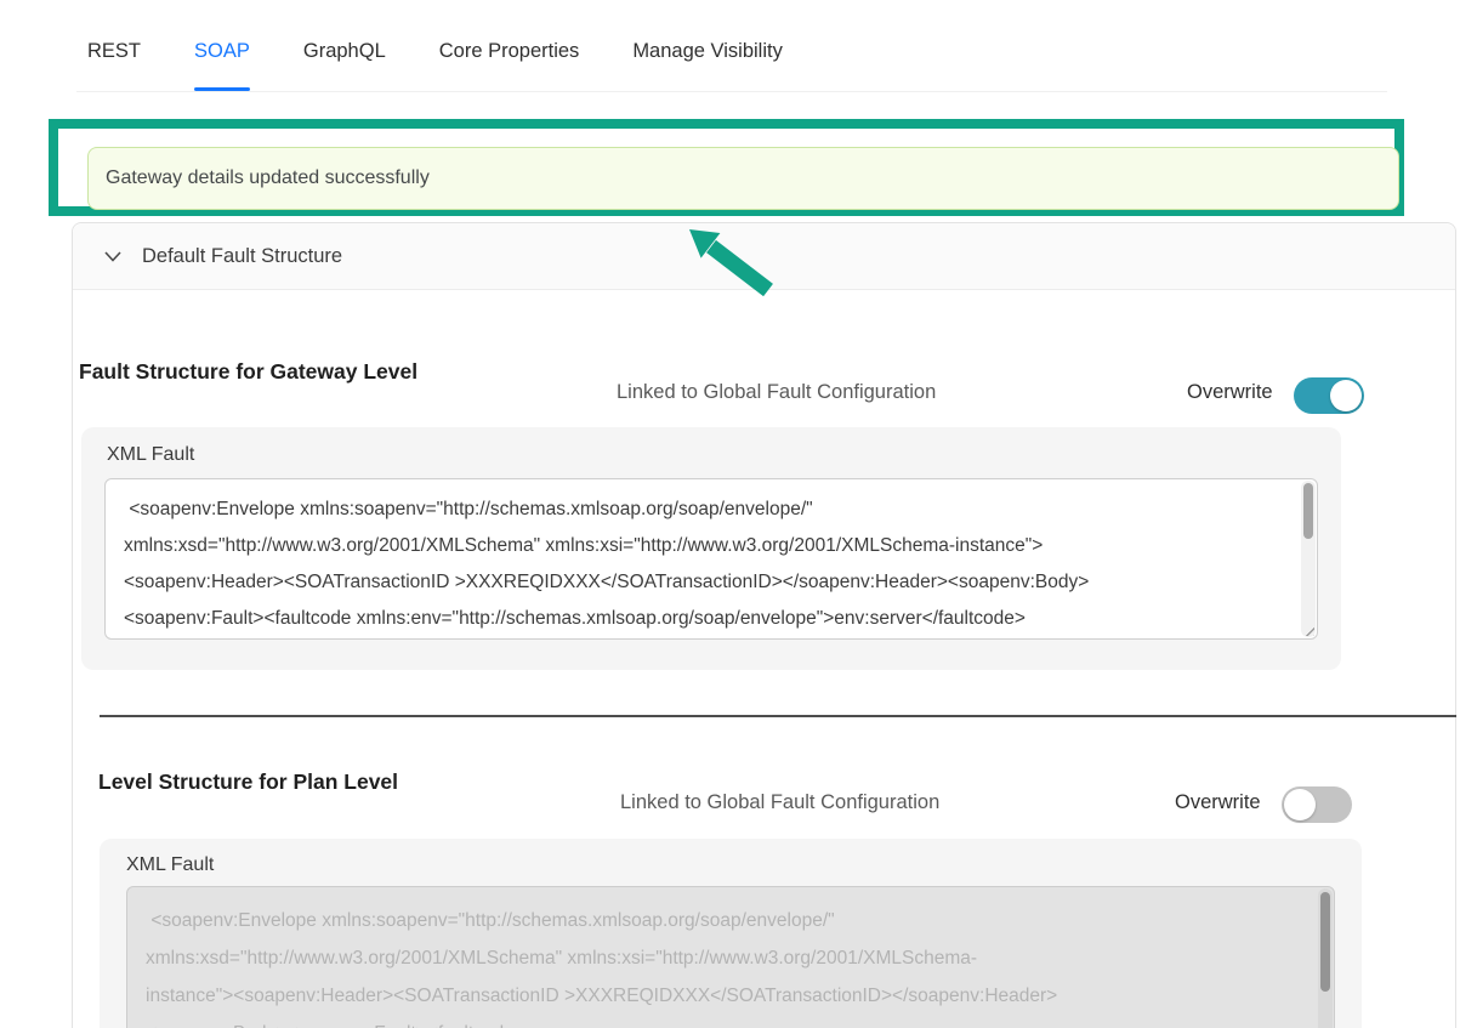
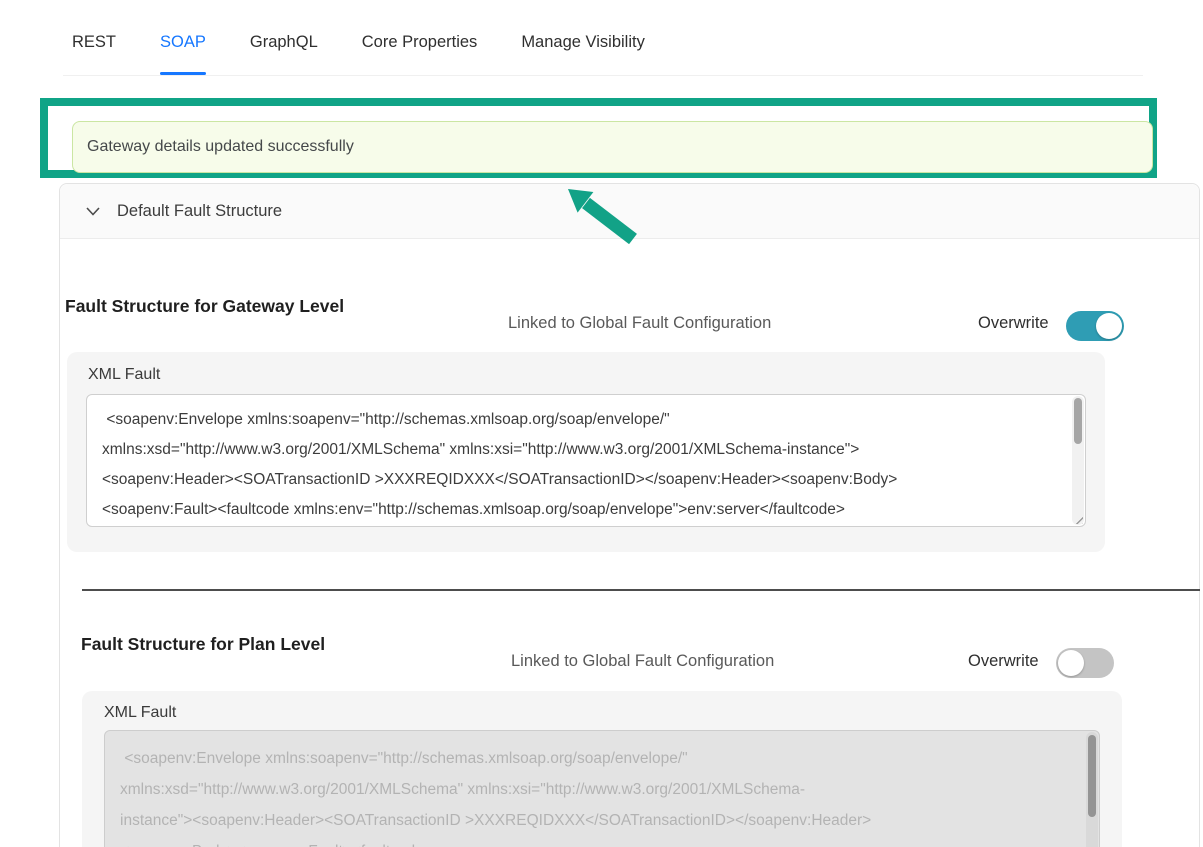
  REST
  SOAP
  GraphQL
  Core Properties
  Manage Visibility
  Gateway details updated successfully
  Default Fault Structure
  Fault Structure for Gateway Level
  Linked to Global Fault Configuration
  Overwrite
  XML Fault
  <soapenv:Envelope xmlns:soapenv="http://schemas.xmlsoap.org/soap/envelope/"
  xmlns:xsd="http://www.w3.org/2001/XMLSchema" xmlns:xsi="http://www.w3.org/2001/XMLSchema-instance">
  <soapenv:Header><SOATransactionID >XXXREQIDXXX</SOATransactionID></soapenv:Header><soapenv:Body>
  <soapenv:Fault><faultcode xmlns:env="http://schemas.xmlsoap.org/soap/envelope">env:server</faultcode>
- Level Structure for Plan Level
+ Fault Structure for Plan Level
  Linked to Global Fault Configuration
  Overwrite
  XML Fault
  <soapenv:Envelope xmlns:soapenv="http://schemas.xmlsoap.org/soap/envelope/"
  xmlns:xsd="http://www.w3.org/2001/XMLSchema" xmlns:xsi="http://www.w3.org/2001/XMLSchema-
  instance"><soapenv:Header><SOATransactionID >XXXREQIDXXX</SOATransactionID></soapenv:Header>
